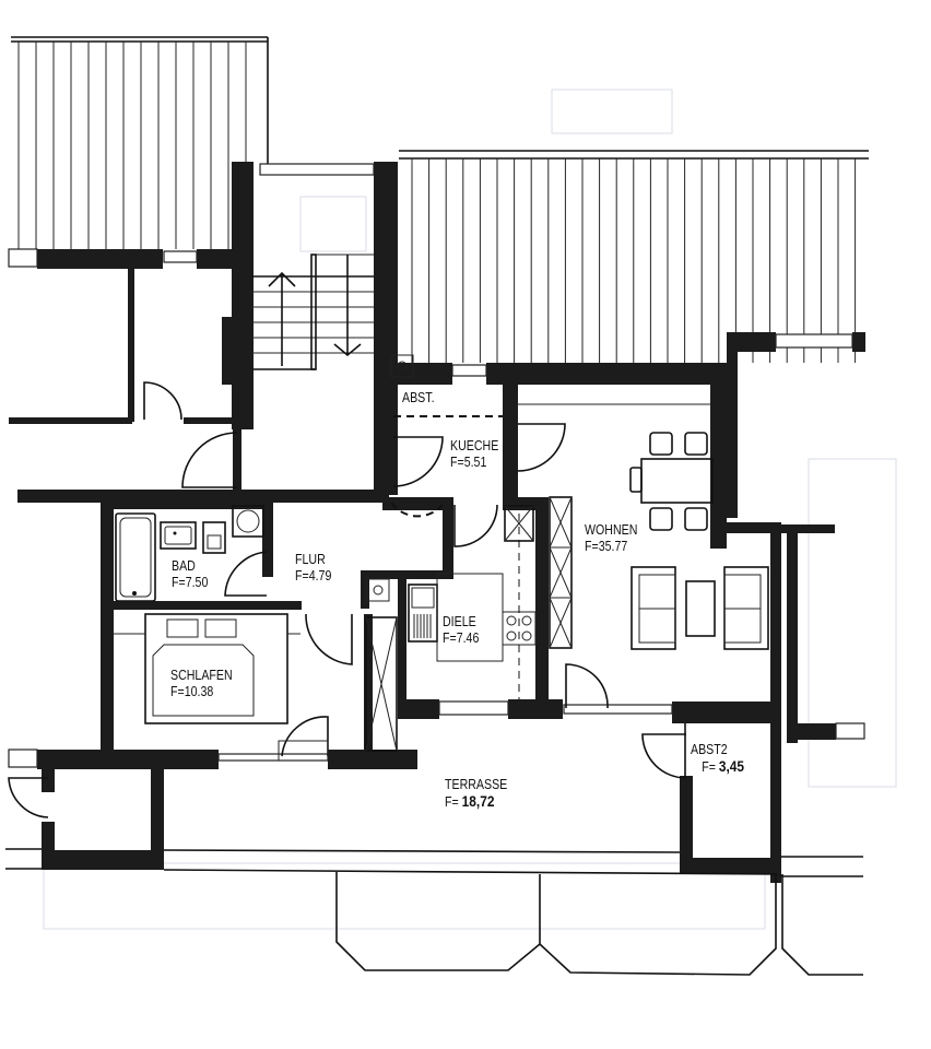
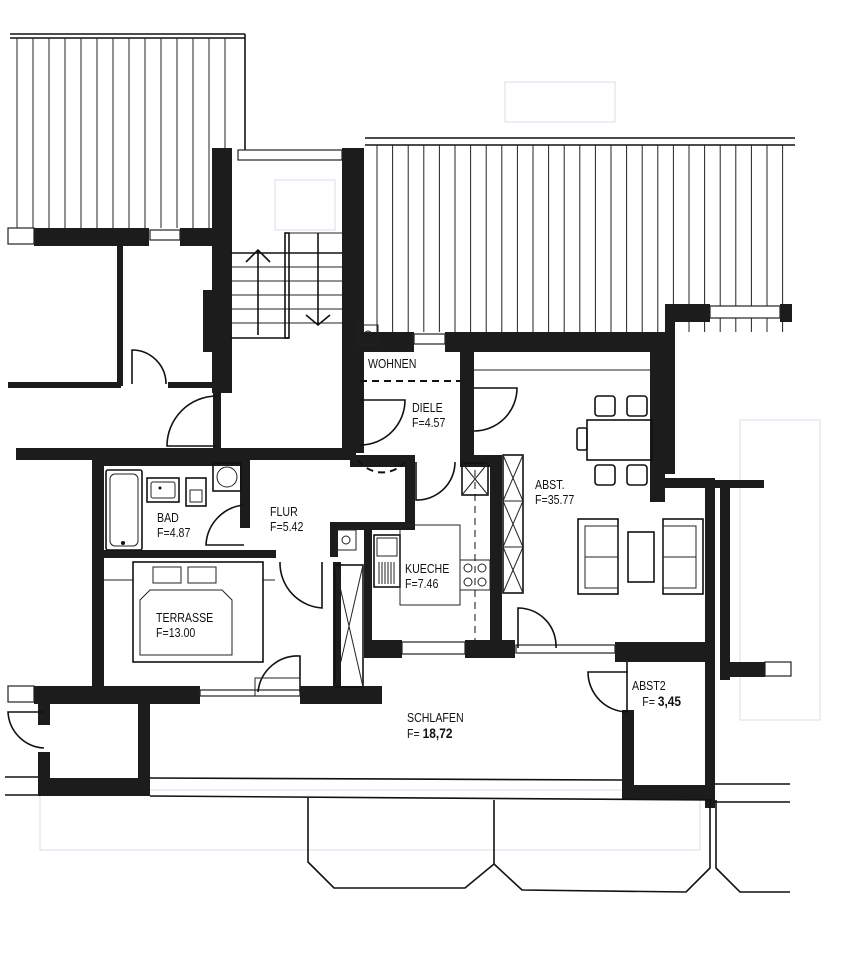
- ABST.
+ WOHNEN
- KUECHE
+ DIELE
- F=5.51
+ F=4.57
- WOHNEN
+ ABST.
  F=35.77
  BAD
- F=7.50
+ F=4.87
  FLUR
- F=4.79
+ F=5.42
- DIELE
+ KUECHE
  F=7.46
- SCHLAFEN
+ TERRASSE
- F=10.38
+ F=13.00
- TERRASSE
+ SCHLAFEN
  F= 18,72
  ABST2
  F= 3,45
